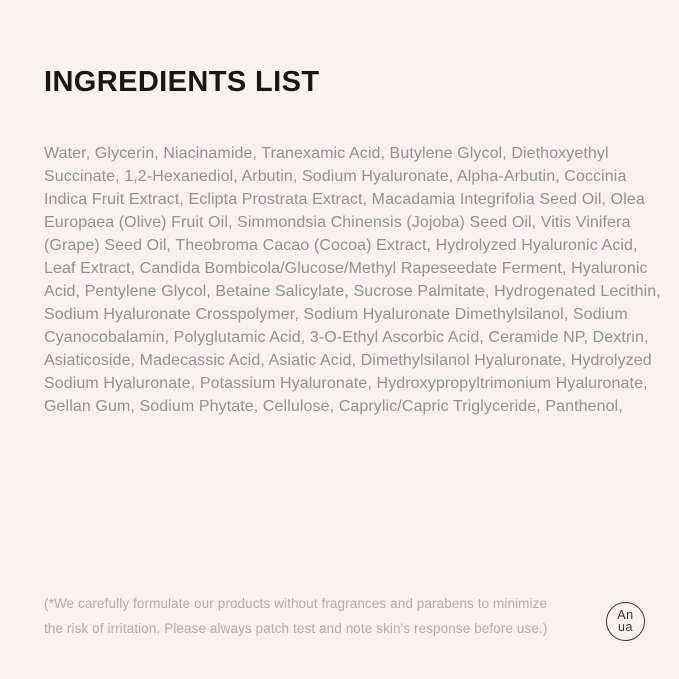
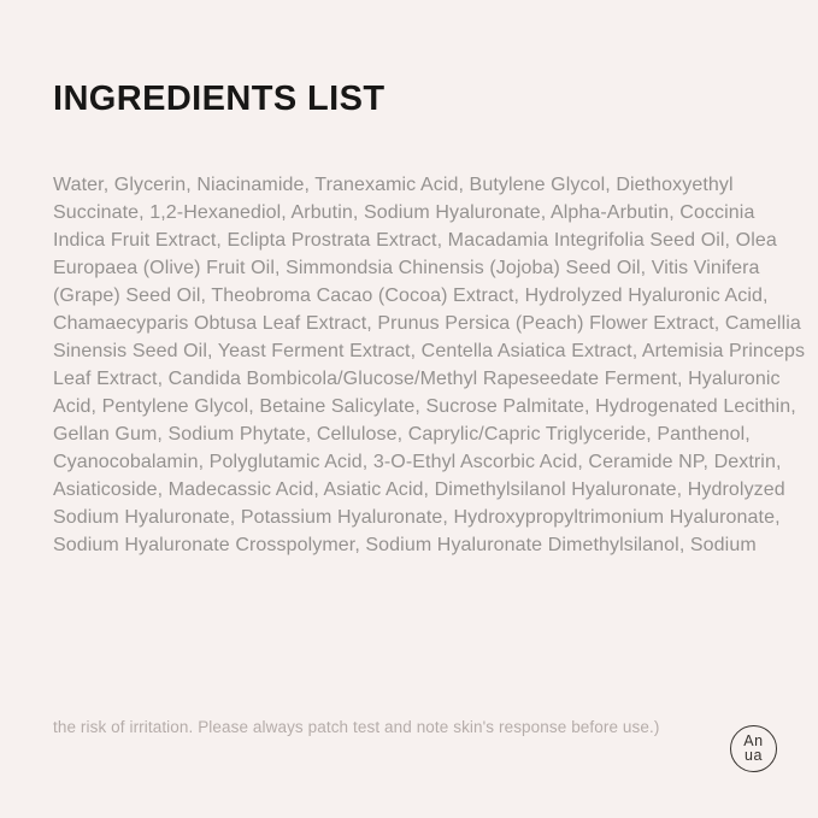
  INGREDIENTS LIST
  Water, Glycerin, Niacinamide, Tranexamic Acid, Butylene Glycol, Diethoxyethyl
  Succinate, 1,2-Hexanediol, Arbutin, Sodium Hyaluronate, Alpha-Arbutin, Coccinia
  Indica Fruit Extract, Eclipta Prostrata Extract, Macadamia Integrifolia Seed Oil, Olea
  Europaea (Olive) Fruit Oil, Simmondsia Chinensis (Jojoba) Seed Oil, Vitis Vinifera
  (Grape) Seed Oil, Theobroma Cacao (Cocoa) Extract, Hydrolyzed Hyaluronic Acid,
+ Chamaecyparis Obtusa Leaf Extract, Prunus Persica (Peach) Flower Extract, Camellia
+ Sinensis Seed Oil, Yeast Ferment Extract, Centella Asiatica Extract, Artemisia Princeps
  Leaf Extract, Candida Bombicola/Glucose/Methyl Rapeseedate Ferment, Hyaluronic
  Acid, Pentylene Glycol, Betaine Salicylate, Sucrose Palmitate, Hydrogenated Lecithin,
- Sodium Hyaluronate Crosspolymer, Sodium Hyaluronate Dimethylsilanol, Sodium
+ Gellan Gum, Sodium Phytate, Cellulose, Caprylic/Capric Triglyceride, Panthenol,
  Cyanocobalamin, Polyglutamic Acid, 3-O-Ethyl Ascorbic Acid, Ceramide NP, Dextrin,
  Asiaticoside, Madecassic Acid, Asiatic Acid, Dimethylsilanol Hyaluronate, Hydrolyzed
  Sodium Hyaluronate, Potassium Hyaluronate, Hydroxypropyltrimonium Hyaluronate,
- Gellan Gum, Sodium Phytate, Cellulose, Caprylic/Capric Triglyceride, Panthenol,
+ Sodium Hyaluronate Crosspolymer, Sodium Hyaluronate Dimethylsilanol, Sodium
- (*We carefully formulate our products without fragrances and parabens to minimize
  the risk of irritation. Please always patch test and note skin's response before use.)
  An
  ua
